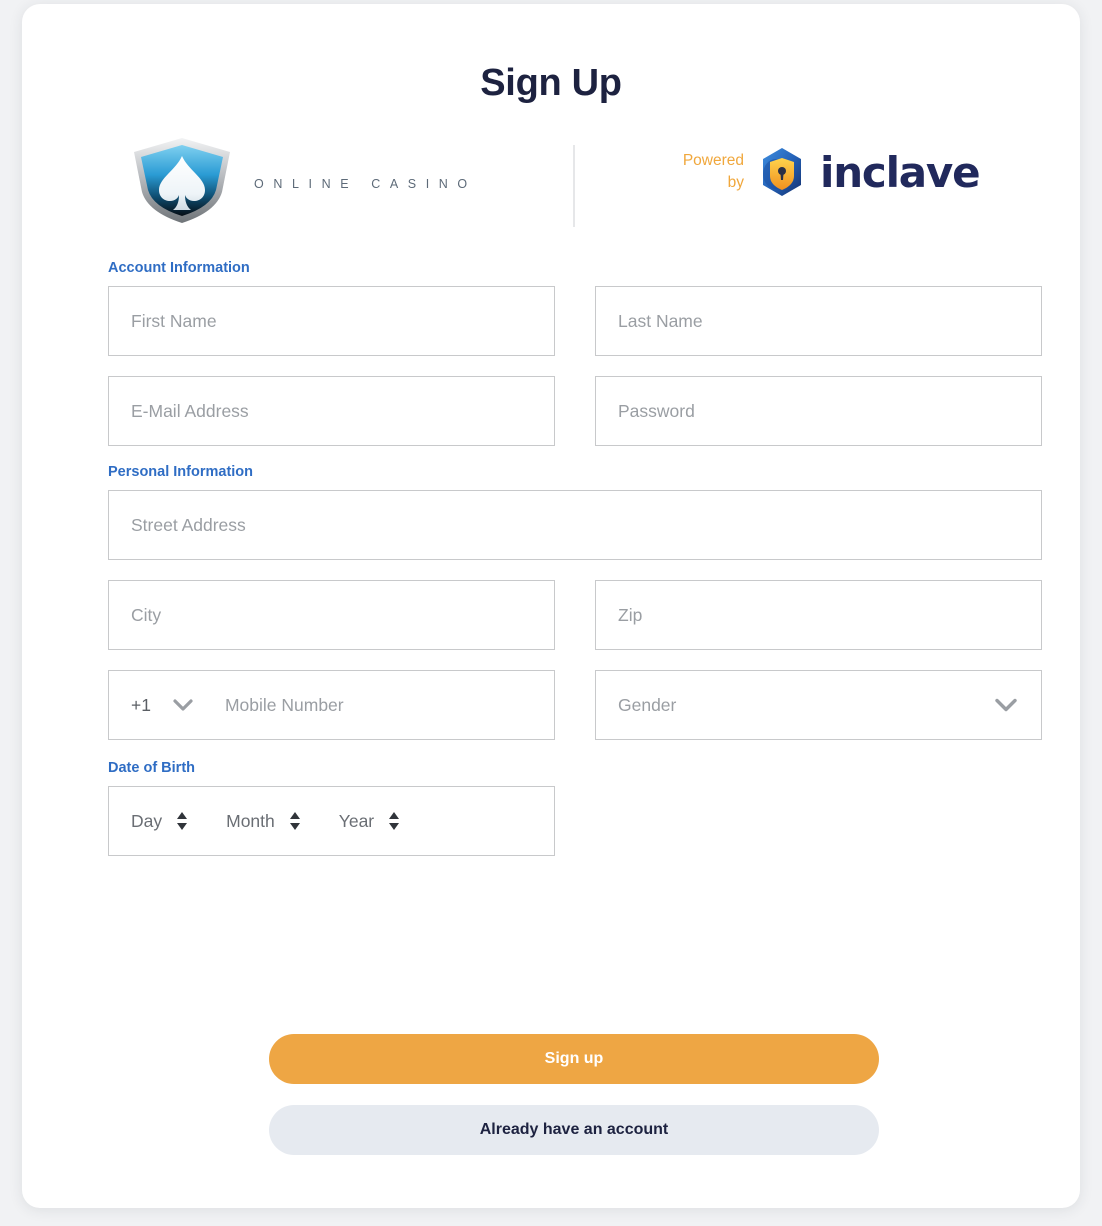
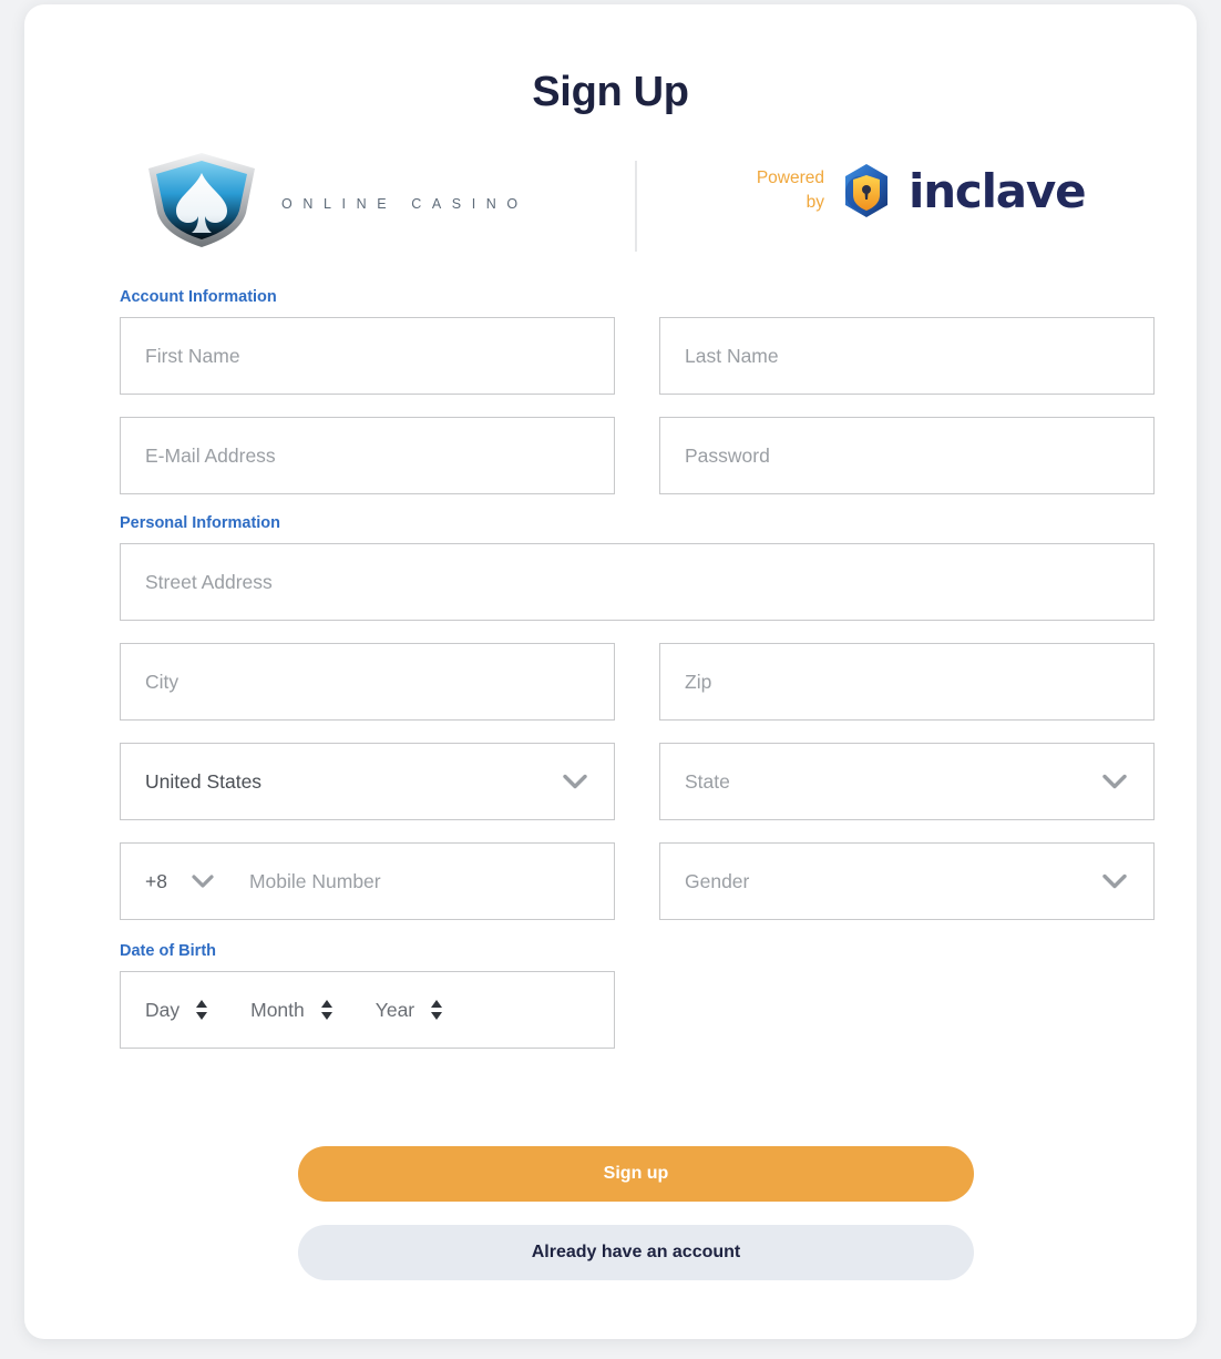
  Sign Up
  ONLINE CASINO
  Powered
  by
  inclave
  Account Information
  First Name
  Last Name
  E-Mail Address
  Password
  Personal Information
  Street Address
  City
  Zip
+ United States
+ State
- +1
+ +8
  Mobile Number
  Gender
  Date of Birth
  Day
  Month
  Year
  Sign up
  Already have an account
